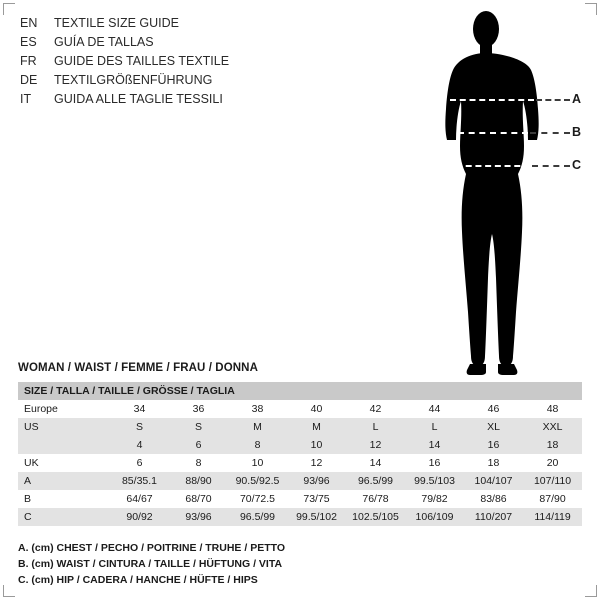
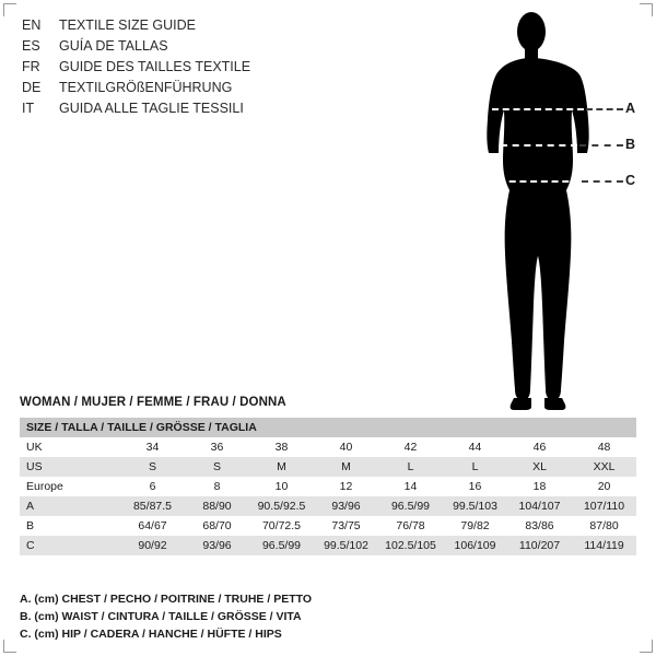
  EN
  TEXTILE SIZE GUIDE
  ES
  GUÍA DE TALLAS
  FR
  GUIDE DES TAILLES TEXTILE
  DE
  TEXTILGRÖßENFÜHRUNG
  IT
  GUIDA ALLE TAGLIE TESSILI
  A
  B
  C
- WOMAN / WAIST / FEMME / FRAU / DONNA
+ WOMAN / MUJER / FEMME / FRAU / DONNA
  SIZE / TALLA / TAILLE / GRÖSSE / TAGLIA
- Europe	34	36	38	40	42	44	46	48
+ UK	34	36	38	40	42	44	46	48
  US	S	S	M	M	L	L	XL	XXL
- 	4	6	8	10	12	14	16	18
- UK	6	8	10	12	14	16	18	20
+ Europe	6	8	10	12	14	16	18	20
- A	85/35.1	88/90	90.5/92.5	93/96	96.5/99	99.5/103	104/107	107/110
+ A	85/87.5	88/90	90.5/92.5	93/96	96.5/99	99.5/103	104/107	107/110
- B	64/67	68/70	70/72.5	73/75	76/78	79/82	83/86	87/90
+ B	64/67	68/70	70/72.5	73/75	76/78	79/82	83/86	87/80
  C	90/92	93/96	96.5/99	99.5/102	102.5/105	106/109	110/207	114/119
  A. (cm) CHEST / PECHO / POITRINE / TRUHE / PETTO
- B. (cm) WAIST / CINTURA / TAILLE / HÜFTUNG / VITA
+ B. (cm) WAIST / CINTURA / TAILLE / GRÖSSE / VITA
  C. (cm) HIP / CADERA / HANCHE / HÜFTE / HIPS
